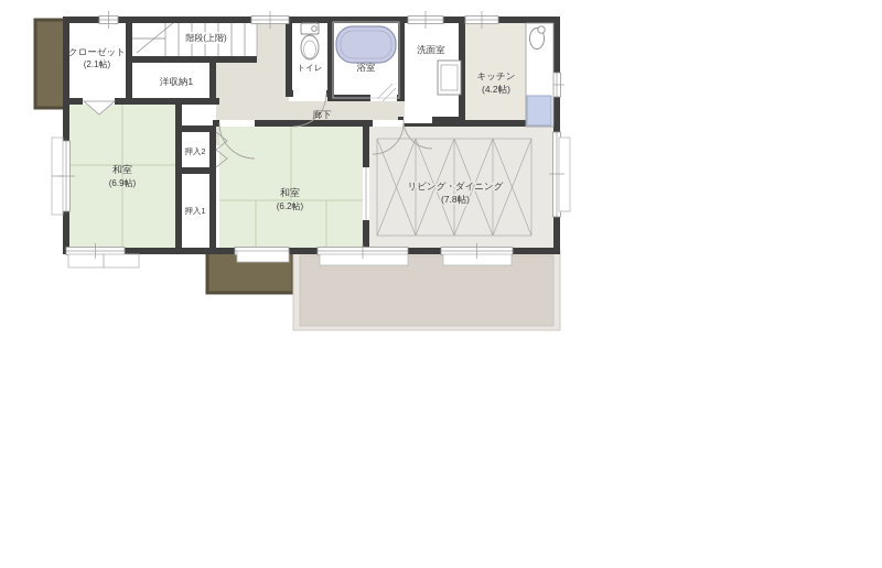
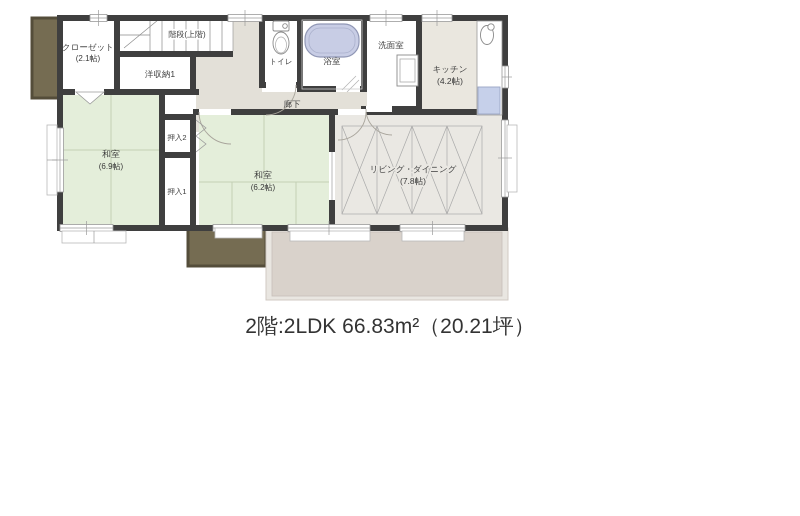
  クローゼット
  (2.1帖)
  階段(上階)
  洋収納1
  トイレ
  浴室
  洗面室
  キッチン
  (4.2帖)
  廊下
  和室
  (6.9帖)
  押入2
  押入1
  和室
  (6.2帖)
  リビング・ダイニング
  (7.8帖)
+ 2階:2LDK 66.83m²（20.21坪）
